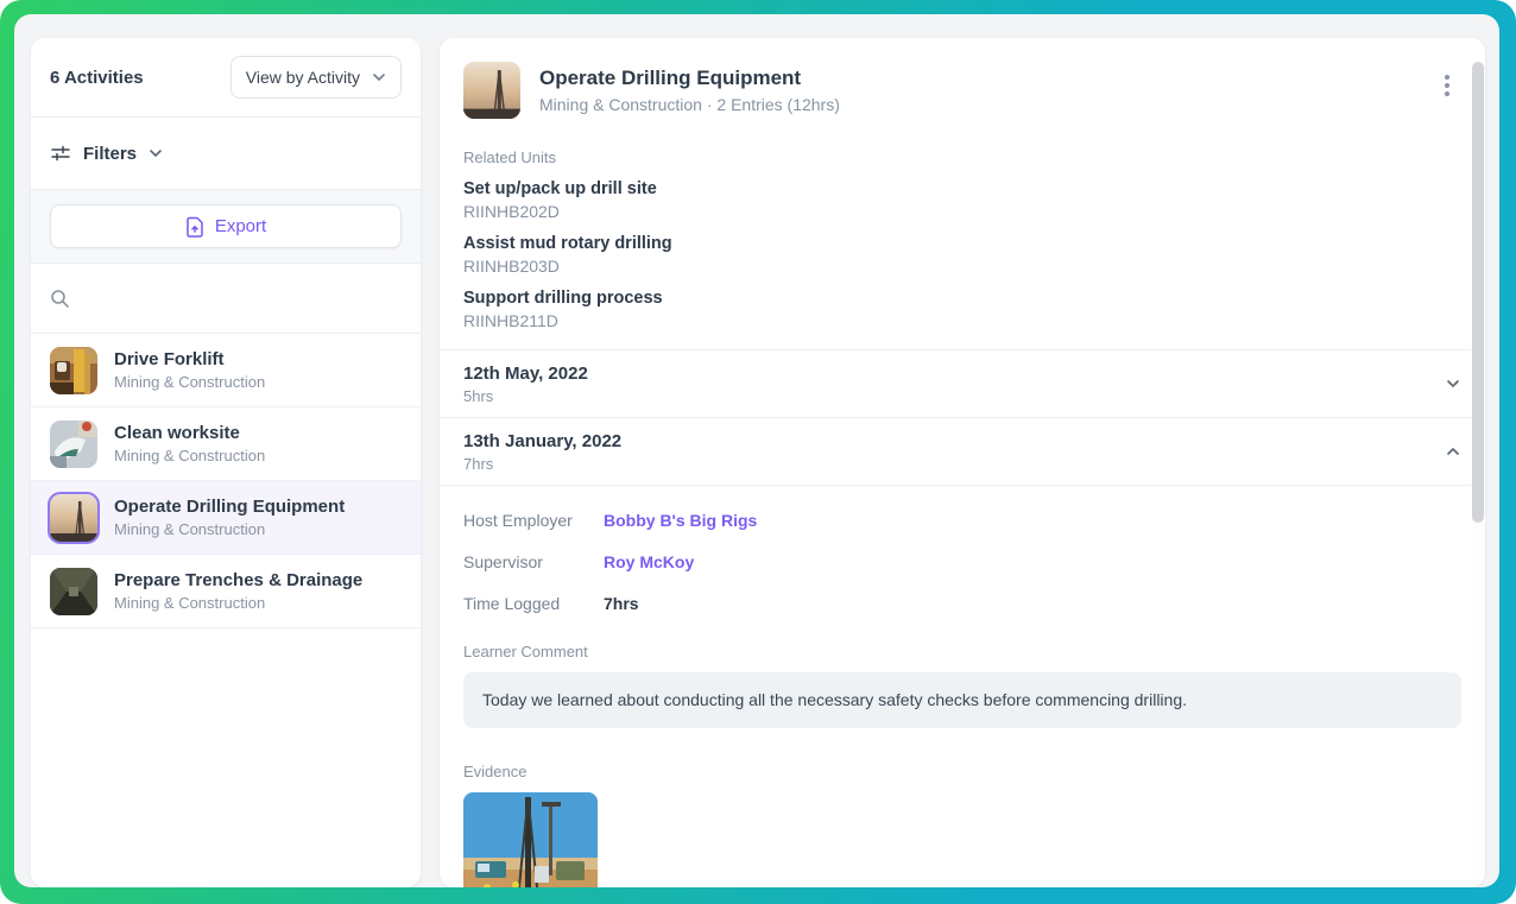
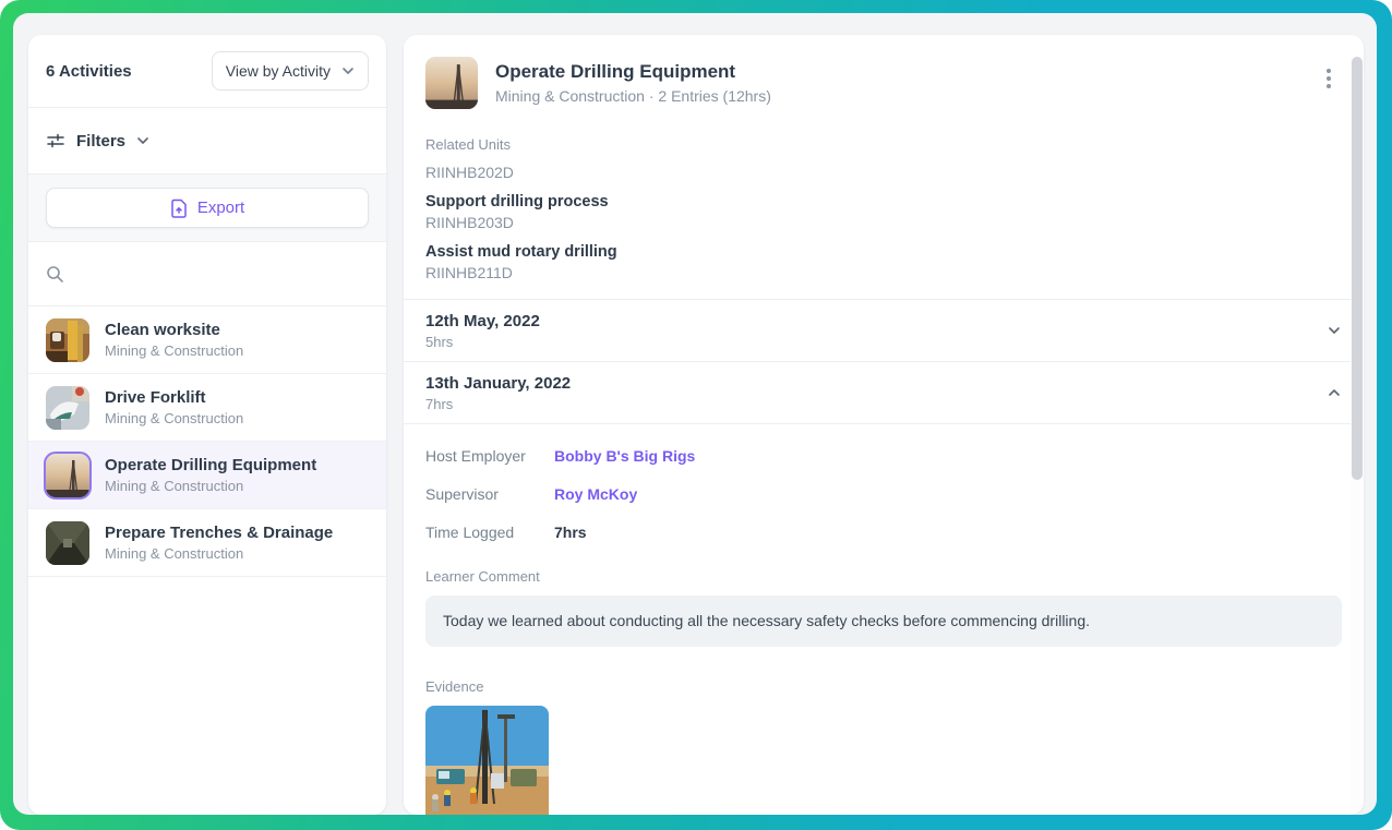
  6 Activities
  View by Activity
  Filters
  Export
- Drive Forklift
+ Clean worksite
  Mining & Construction
- Clean worksite
+ Drive Forklift
  Mining & Construction
  Operate Drilling Equipment
  Mining & Construction
  Prepare Trenches & Drainage
  Mining & Construction
  Operate Drilling Equipment
  Mining & Construction · 2 Entries (12hrs)
  Related Units
- Set up/pack up drill site
  RIINHB202D
- Assist mud rotary drilling
+ Support drilling process
  RIINHB203D
- Support drilling process
+ Assist mud rotary drilling
  RIINHB211D
  12th May, 2022
  5hrs
  13th January, 2022
  7hrs
  Host Employer
  Bobby B's Big Rigs
  Supervisor
  Roy McKoy
  Time Logged
  7hrs
  Learner Comment
  Today we learned about conducting all the necessary safety checks before commencing drilling.
  Evidence
